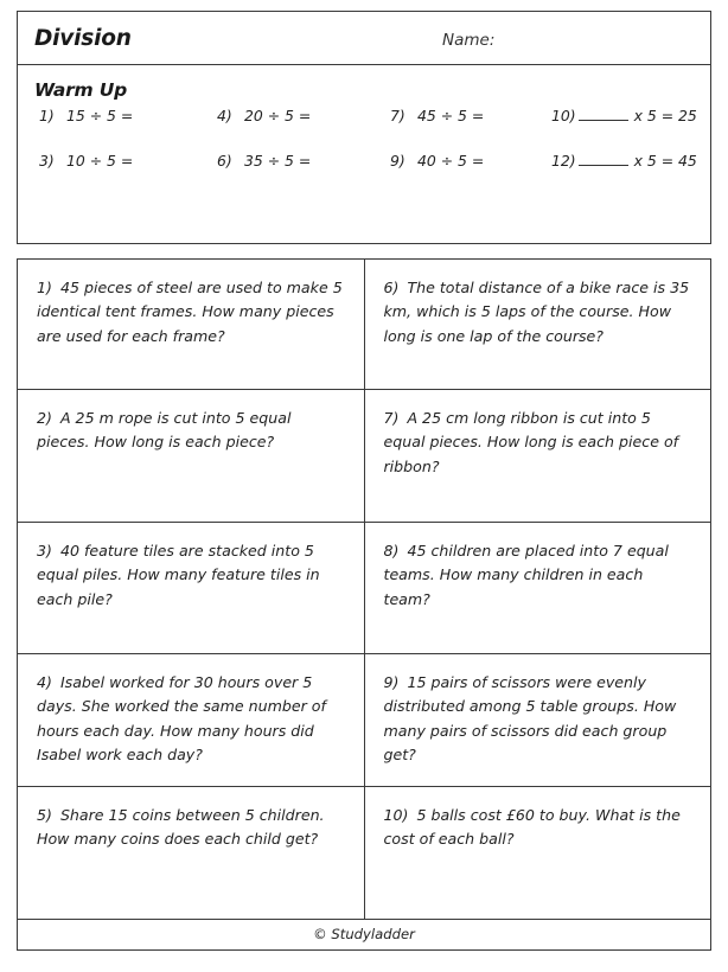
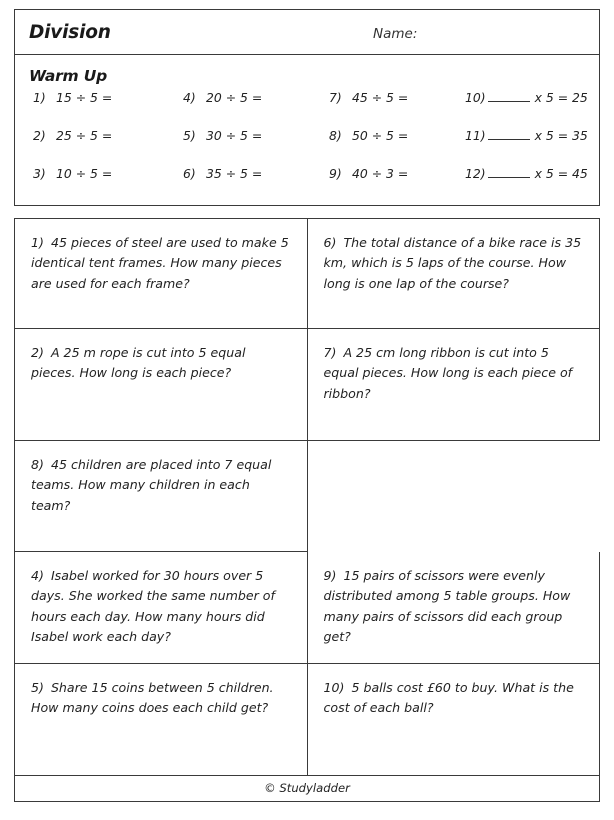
  Division
  Name:
  Warm Up
  1) 15 ÷ 5 =
  4) 20 ÷ 5 =
  7) 45 ÷ 5 =
  10) x 5 = 25
+ 2) 25 ÷ 5 =
+ 5) 30 ÷ 5 =
+ 8) 50 ÷ 5 =
+ 11) x 5 = 35
  3) 10 ÷ 5 =
  6) 35 ÷ 5 =
- 9) 40 ÷ 5 =
+ 9) 40 ÷ 3 =
  12) x 5 = 45
  1) 45 pieces of steel are used to make 5 identical tent frames. How many pieces are used for each frame?
  6) The total distance of a bike race is 35 km, which is 5 laps of the course. How long is one lap of the course?
  2) A 25 m rope is cut into 5 equal pieces. How long is each piece?
  7) A 25 cm long ribbon is cut into 5 equal pieces. How long is each piece of ribbon?
- 3) 40 feature tiles are stacked into 5 equal piles. How many feature tiles in each pile?
  8) 45 children are placed into 7 equal teams. How many children in each team?
  4) Isabel worked for 30 hours over 5 days. She worked the same number of hours each day. How many hours did Isabel work each day?
  9) 15 pairs of scissors were evenly distributed among 5 table groups. How many pairs of scissors did each group get?
  5) Share 15 coins between 5 children. How many coins does each child get?
  10) 5 balls cost £60 to buy. What is the cost of each ball?
  © Studyladder
